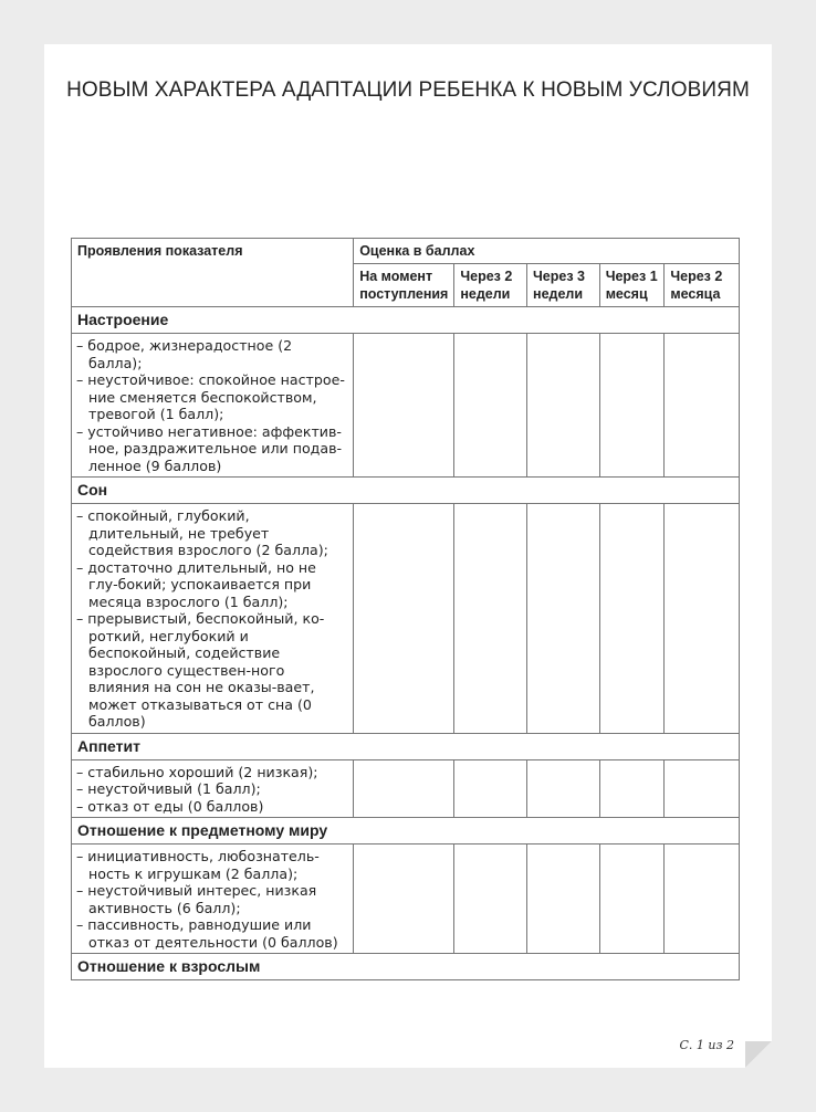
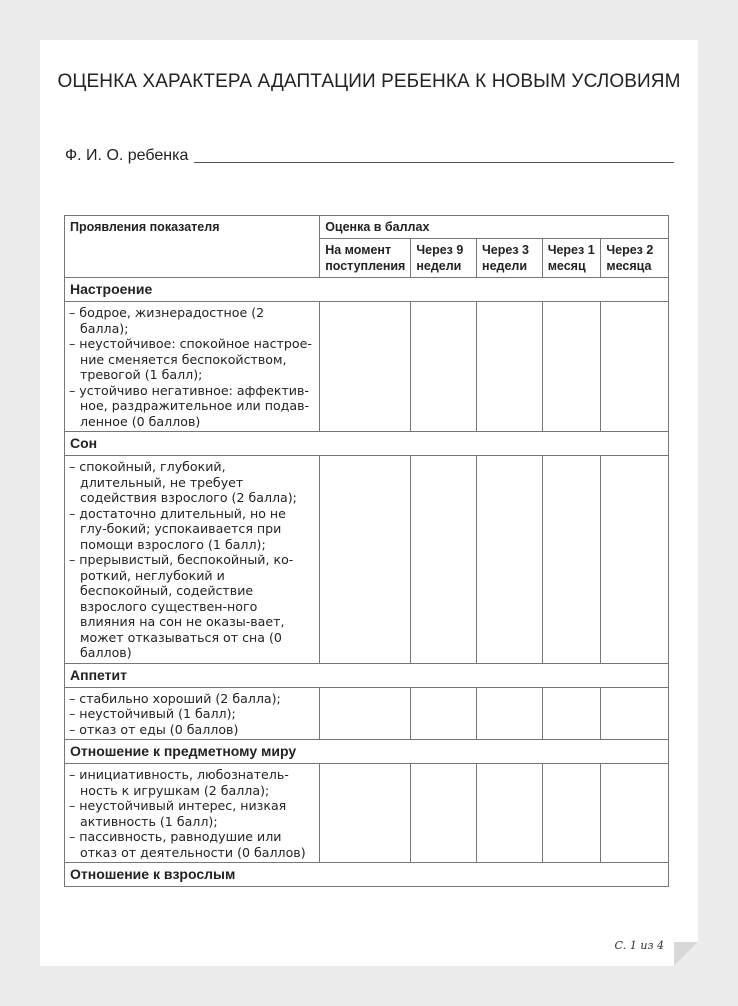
- НОВЫМ ХАРАКТЕРА АДАПТАЦИИ РЕБЕНКА К НОВЫМ УСЛОВИЯМ
+ ОЦЕНКА ХАРАКТЕРА АДАПТАЦИИ РЕБЕНКА К НОВЫМ УСЛОВИЯМ
+ Ф. И. О. ребенка
  Проявления показателя	Оценка в баллах
- На момент поступления	Через 2 недели	Через 3 недели	Через 1 месяц	Через 2 месяца
+ На момент поступления	Через 9 недели	Через 3 недели	Через 1 месяц	Через 2 месяца
  Настроение
- – бодрое, жизнерадостное (2 балла); – неустойчивое: спокойное настрое-ние сменяется беспокойством, тревогой (1 балл); – устойчиво негативное: аффектив-ное, раздражительное или подав-ленное (9 баллов)
+ – бодрое, жизнерадостное (2 балла); – неустойчивое: спокойное настрое-ние сменяется беспокойством, тревогой (1 балл); – устойчиво негативное: аффектив-ное, раздражительное или подав-ленное (0 баллов)
  Сон
- – спокойный, глубокий, длительный, не требует содействия взрослого (2 балла); – достаточно длительный, но не глу-бокий; успокаивается при месяца взрослого (1 балл); – прерывистый, беспокойный, ко-роткий, неглубокий и беспокойный, содействие взрослого существен-ного влияния на сон не оказы-вает, может отказываться от сна (0 баллов)
+ – спокойный, глубокий, длительный, не требует содействия взрослого (2 балла); – достаточно длительный, но не глу-бокий; успокаивается при помощи взрослого (1 балл); – прерывистый, беспокойный, ко-роткий, неглубокий и беспокойный, содействие взрослого существен-ного влияния на сон не оказы-вает, может отказываться от сна (0 баллов)
  Аппетит
- – стабильно хороший (2 низкая); – неустойчивый (1 балл); – отказ от еды (0 баллов)
+ – стабильно хороший (2 балла); – неустойчивый (1 балл); – отказ от еды (0 баллов)
  Отношение к предметному миру
- – инициативность, любознатель-ность к игрушкам (2 балла); – неустойчивый интерес, низкая активность (6 балл); – пассивность, равнодушие или отказ от деятельности (0 баллов)
+ – инициативность, любознатель-ность к игрушкам (2 балла); – неустойчивый интерес, низкая активность (1 балл); – пассивность, равнодушие или отказ от деятельности (0 баллов)
  Отношение к взрослым
- С. 1 из 2
+ С. 1 из 4
